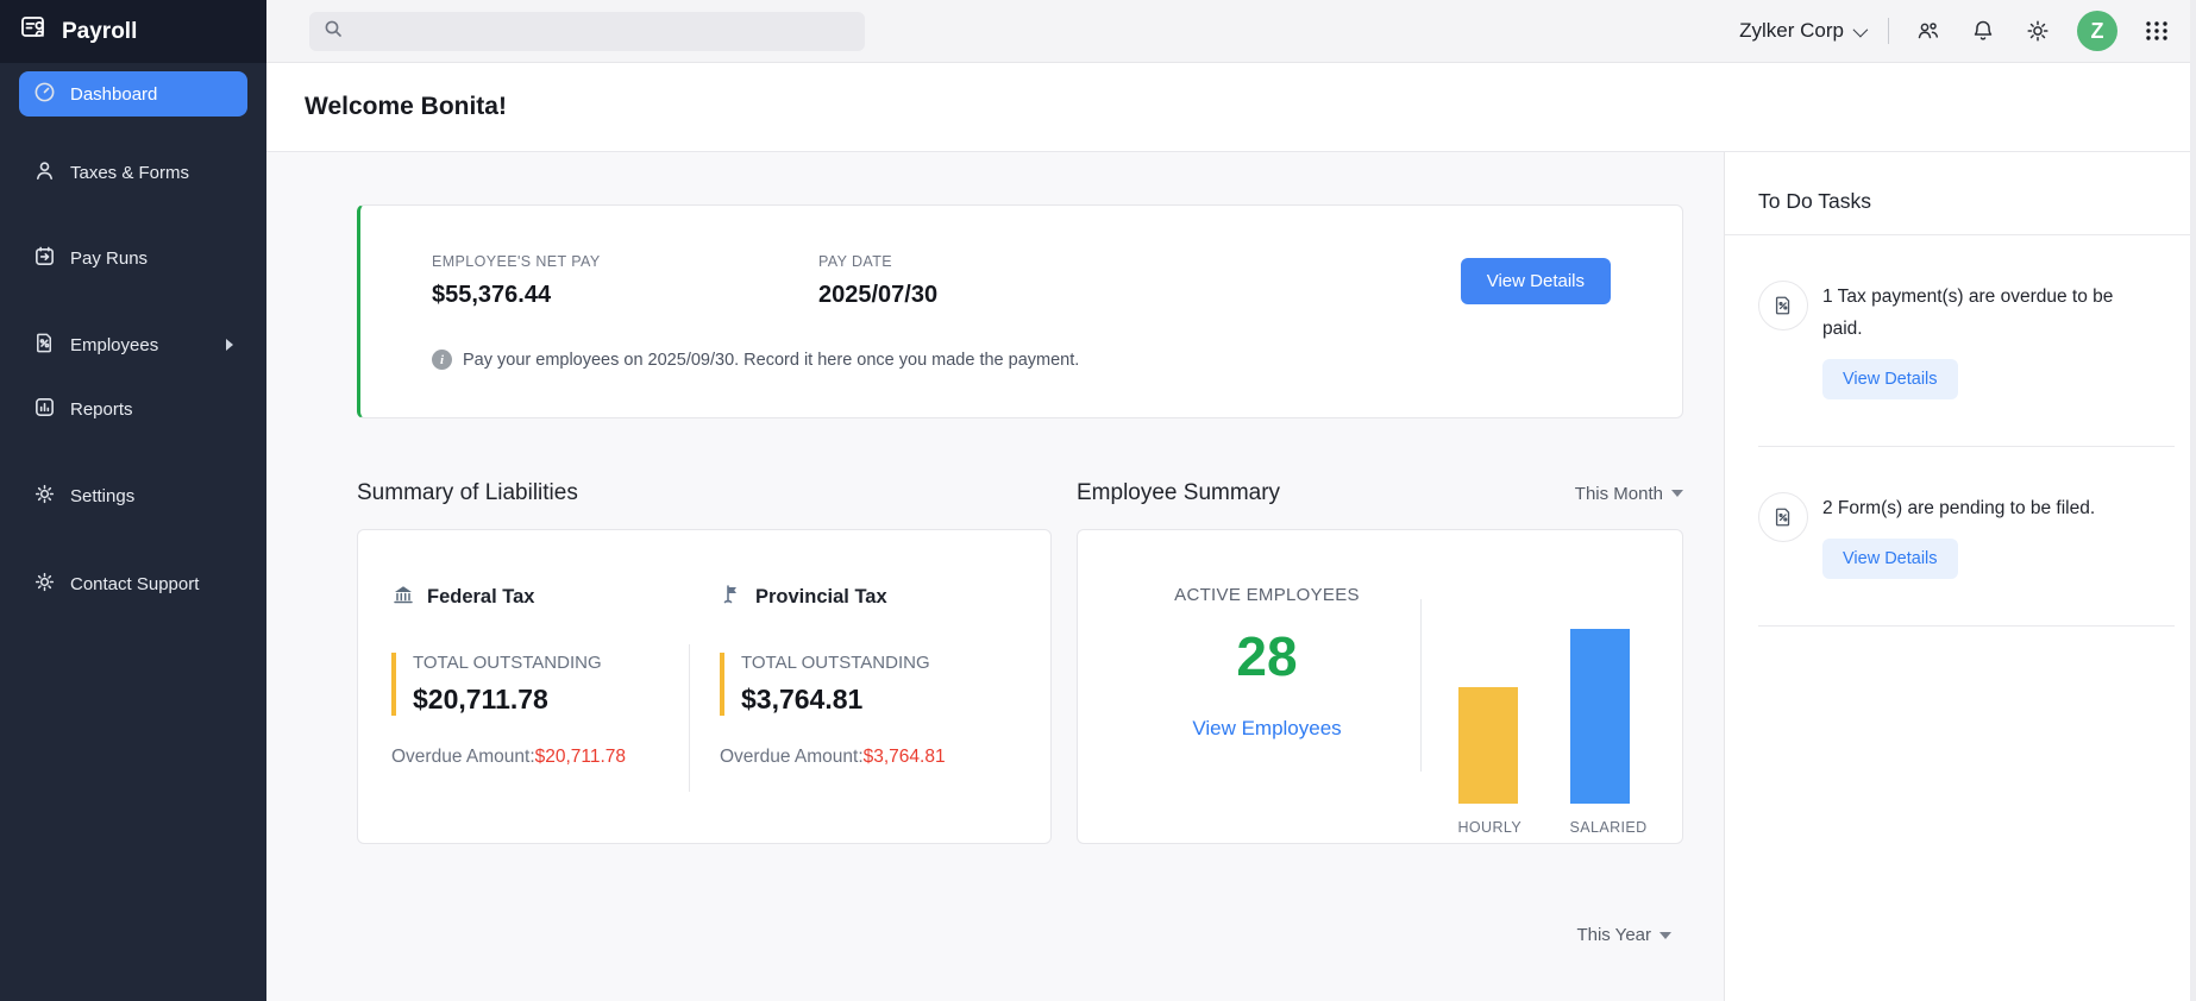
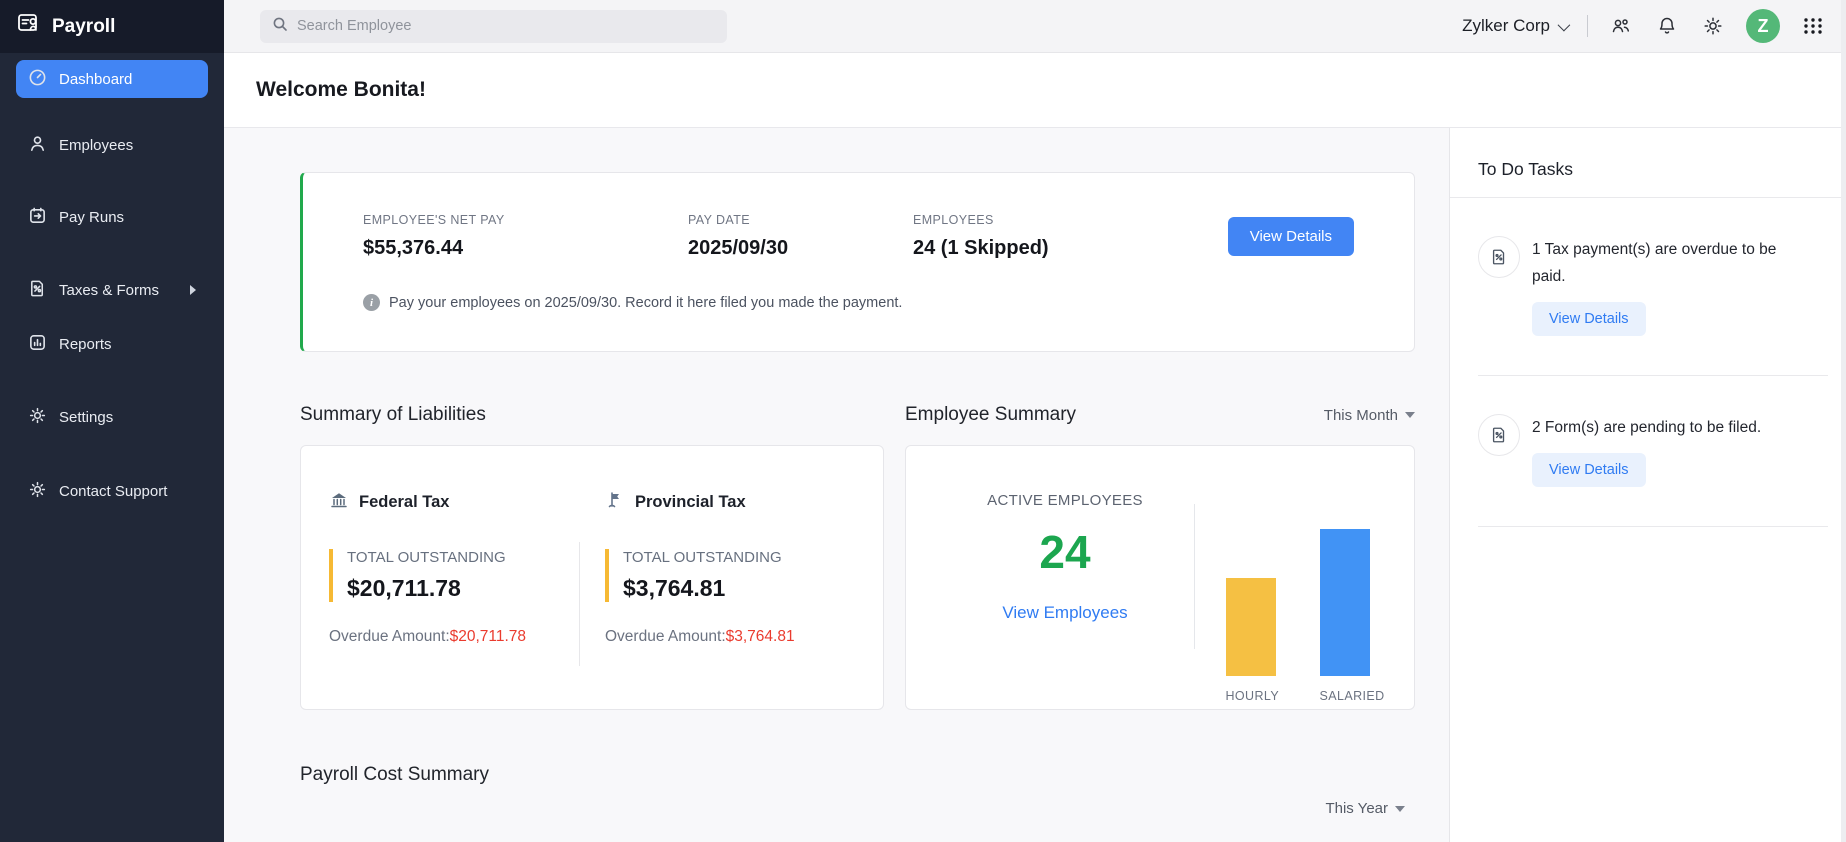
  Payroll
  Dashboard
- Taxes & Forms
+ Employees
  Pay Runs
- Employees
+ Taxes & Forms
  Reports
  Settings
  Contact Support
+ Search Employee
  Zylker Corp
  Z
  Welcome Bonita!
  EMPLOYEE'S NET PAY
  $55,376.44
  PAY DATE
- 2025/07/30
+ 2025/09/30
+ EMPLOYEES
+ 24 (1 Skipped)
  View Details
  i
- Pay your employees on 2025/09/30. Record it here once you made the payment.
+ Pay your employees on 2025/09/30. Record it here filed you made the payment.
  Summary of Liabilities
  Federal Tax
  TOTAL OUTSTANDING
  $20,711.78
  Overdue Amount:$20,711.78
  Provincial Tax
  TOTAL OUTSTANDING
  $3,764.81
  Overdue Amount:$3,764.81
  Employee Summary
  This Month
  ACTIVE EMPLOYEES
- 28
+ 24
  View Employees
  HOURLY
  SALARIED
+ Payroll Cost Summary
  This Year
  To Do Tasks
  1 Tax payment(s) are overdue to be paid.
  View Details
  2 Form(s) are pending to be filed.
  View Details
